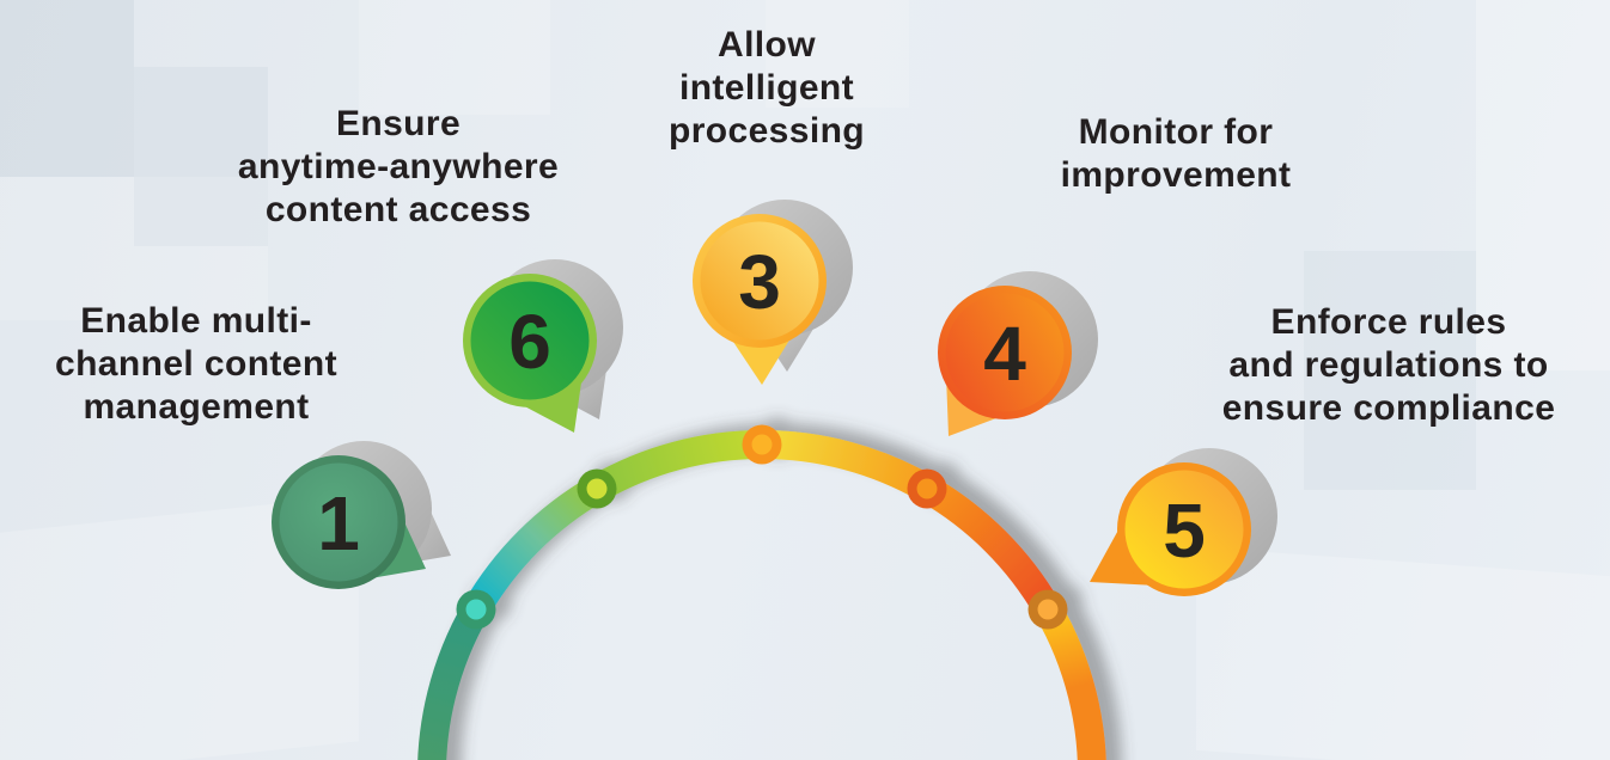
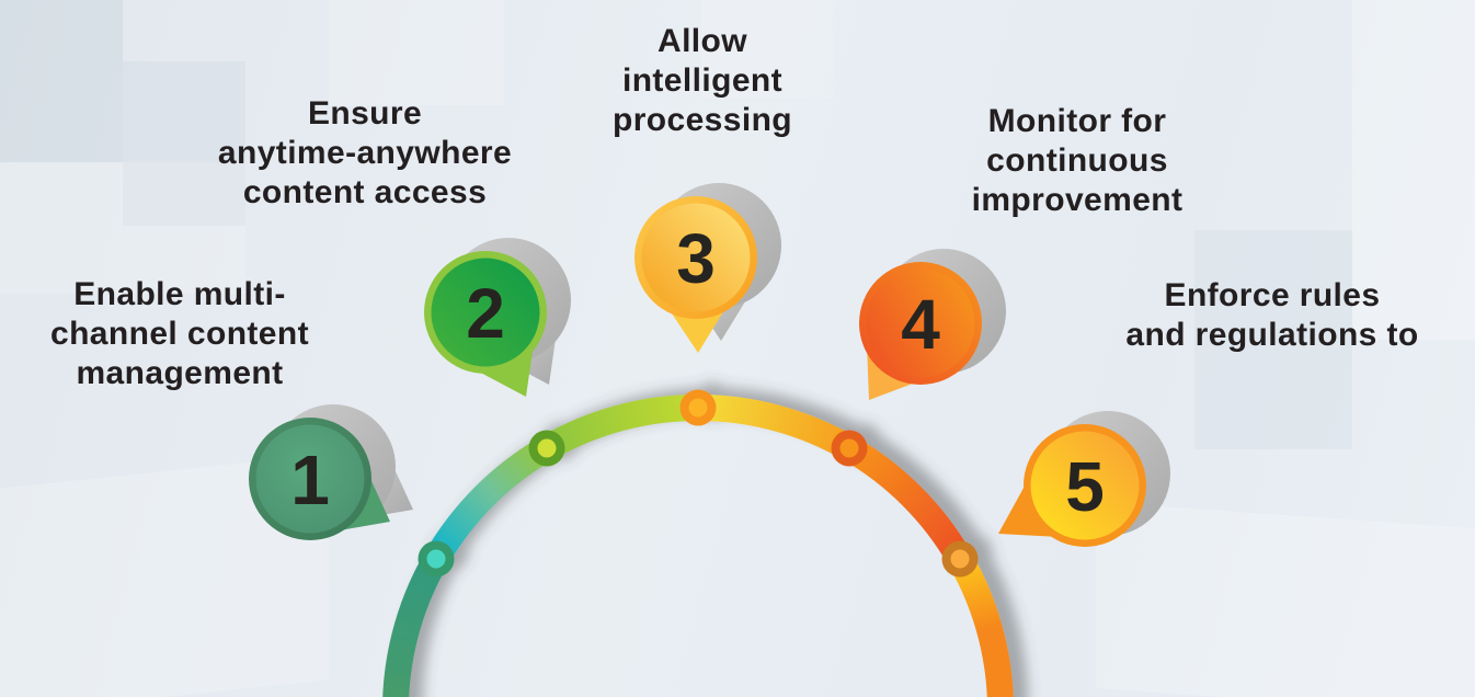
  1
- 6
+ 2
  3
  4
  5
  Enable multi-
  channel content
  management
  Ensure
  anytime-anywhere
  content access
  Allow
  intelligent
  processing
  Monitor for
+ continuous
  improvement
  Enforce rules
  and regulations to
- ensure compliance
